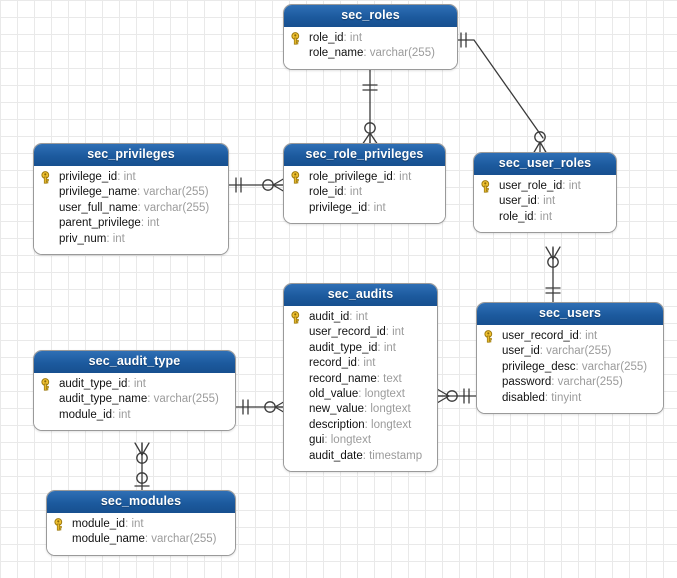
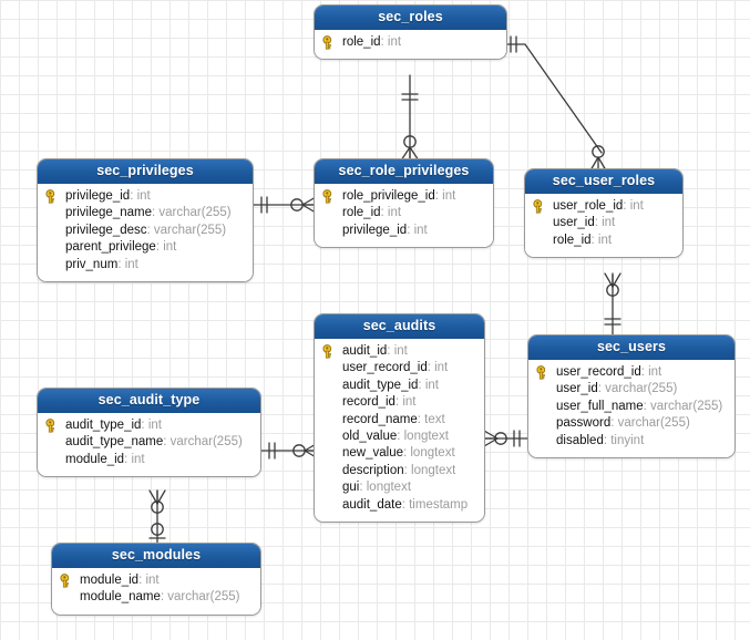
  sec_roles
  role_id: int
- role_name: varchar(255)
  sec_privileges
  privilege_id: int
  privilege_name: varchar(255)
- user_full_name: varchar(255)
+ privilege_desc: varchar(255)
  parent_privilege: int
  priv_num: int
  sec_role_privileges
  role_privilege_id: int
  role_id: int
  privilege_id: int
  sec_user_roles
  user_role_id: int
  user_id: int
  role_id: int
  sec_audits
  audit_id: int
  user_record_id: int
  audit_type_id: int
  record_id: int
  record_name: text
  old_value: longtext
  new_value: longtext
  description: longtext
  gui: longtext
  audit_date: timestamp
  sec_users
  user_record_id: int
  user_id: varchar(255)
- privilege_desc: varchar(255)
+ user_full_name: varchar(255)
  password: varchar(255)
  disabled: tinyint
  sec_audit_type
  audit_type_id: int
  audit_type_name: varchar(255)
  module_id: int
  sec_modules
  module_id: int
  module_name: varchar(255)
